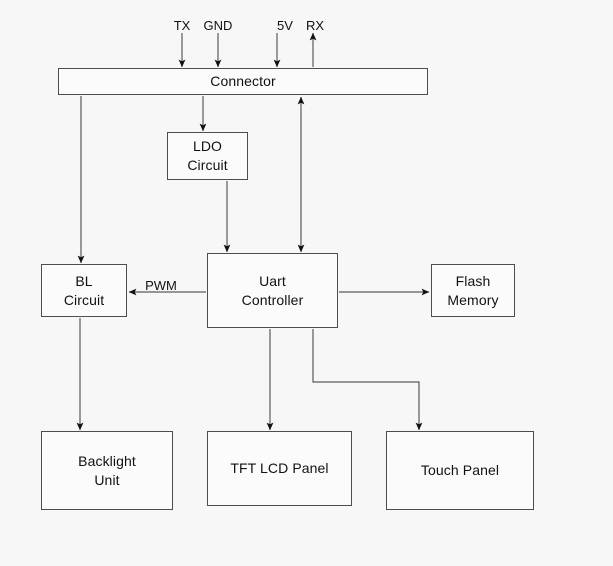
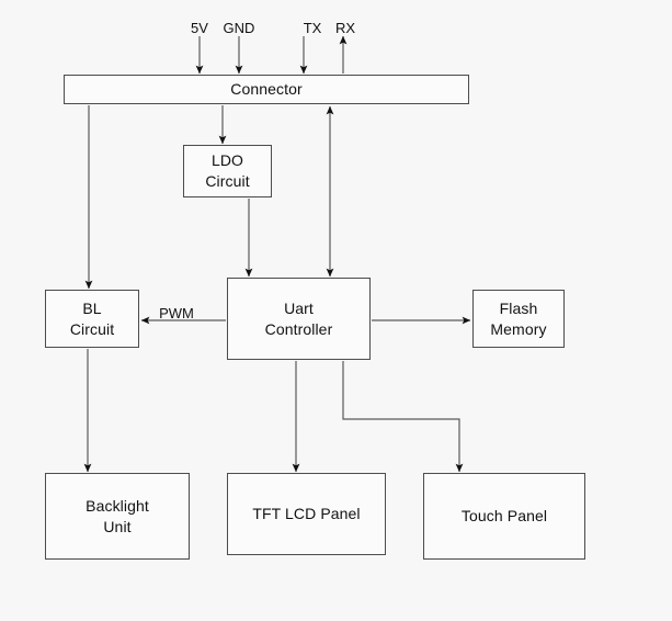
- TX
+ 5V
  GND
- 5V
+ TX
  RX
  PWM
  Connector
  LDO
  Circuit
  BL
  Circuit
  Uart
  Controller
  Flash
  Memory
  Backlight
  Unit
  TFT LCD Panel
  Touch Panel
